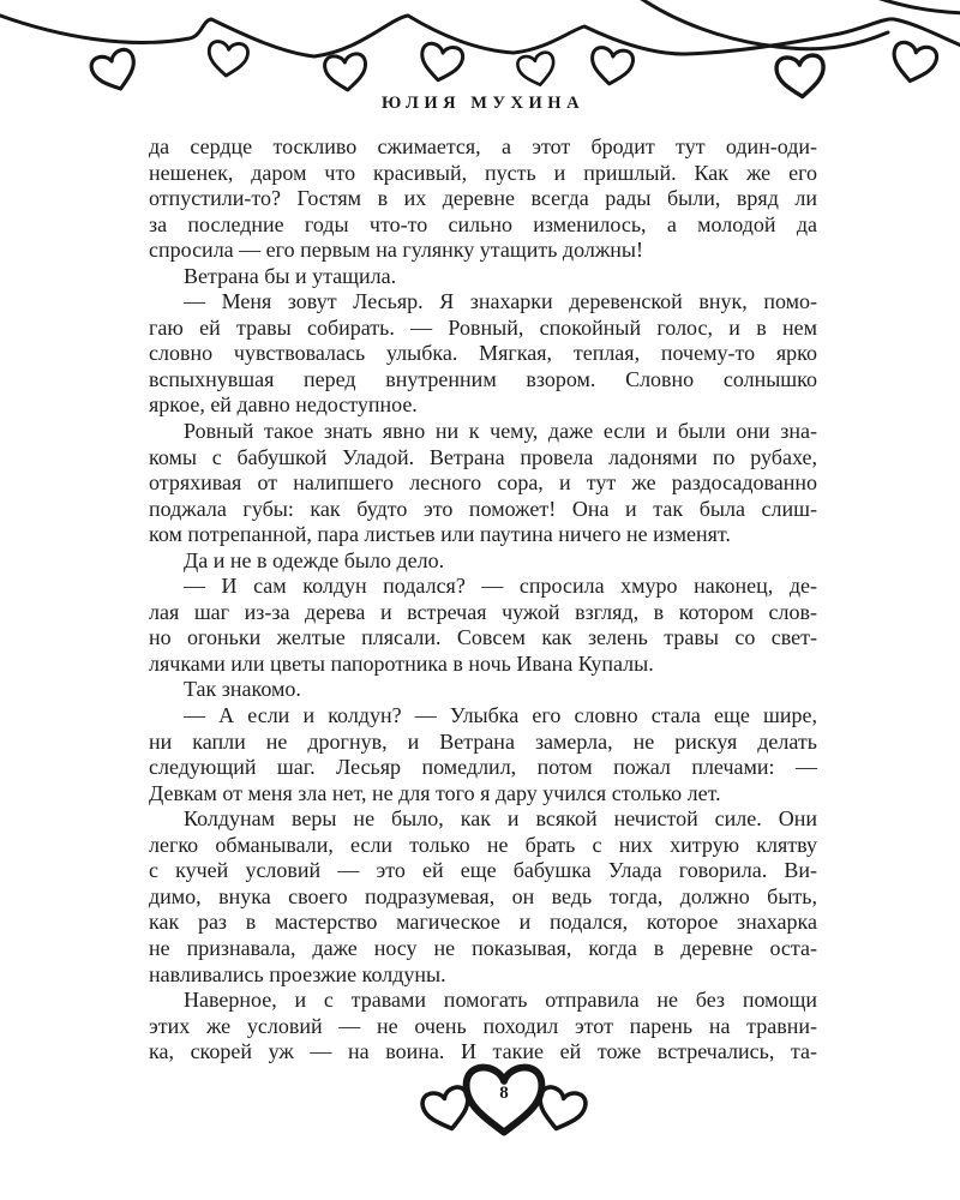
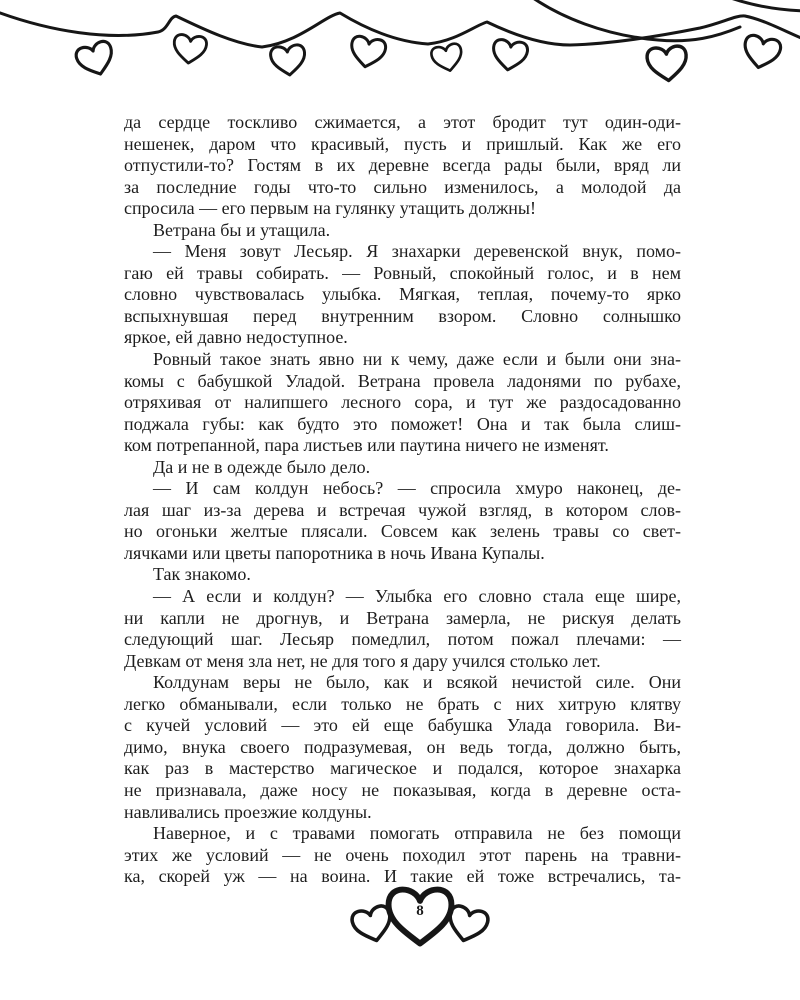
- ЮЛИЯ МУХИНА
  да сердце тоскливо сжимается, а этот бродит тут один-оди-
  нешенек, даром что красивый, пусть и пришлый. Как же его
  отпустили-то? Гостям в их деревне всегда рады были, вряд ли
  за последние годы что-то сильно изменилось, а молодой да
  спросила — его первым на гулянку утащить должны!
  Ветрана бы и утащила.
  — Меня зовут Лесьяр. Я знахарки деревенской внук, помо-
  гаю ей травы собирать. — Ровный, спокойный голос, и в нем
  словно чувствовалась улыбка. Мягкая, теплая, почему-то ярко
  вспыхнувшая перед внутренним взором. Словно солнышко
  яркое, ей давно недоступное.
  Ровный такое знать явно ни к чему, даже если и были они зна-
  комы с бабушкой Уладой. Ветрана провела ладонями по рубахе,
  отряхивая от налипшего лесного сора, и тут же раздосадованно
  поджала губы: как будто это поможет! Она и так была слиш-
  ком потрепанной, пара листьев или паутина ничего не изменят.
  Да и не в одежде было дело.
- — И сам колдун подался? — спросила хмуро наконец, де-
+ — И сам колдун небось? — спросила хмуро наконец, де-
  лая шаг из-за дерева и встречая чужой взгляд, в котором слов-
  но огоньки желтые плясали. Совсем как зелень травы со свет-
  лячками или цветы папоротника в ночь Ивана Купалы.
  Так знакомо.
  — А если и колдун? — Улыбка его словно стала еще шире,
  ни капли не дрогнув, и Ветрана замерла, не рискуя делать
  следующий шаг. Лесьяр помедлил, потом пожал плечами: —
  Девкам от меня зла нет, не для того я дару учился столько лет.
  Колдунам веры не было, как и всякой нечистой силе. Они
  легко обманывали, если только не брать с них хитрую клятву
  с кучей условий — это ей еще бабушка Улада говорила. Ви-
  димо, внука своего подразумевая, он ведь тогда, должно быть,
  как раз в мастерство магическое и подался, которое знахарка
  не признавала, даже носу не показывая, когда в деревне оста-
  навливались проезжие колдуны.
  Наверное, и с травами помогать отправила не без помощи
  этих же условий — не очень походил этот парень на травни-
  ка, скорей уж — на воина. И такие ей тоже встречались, та-
  8
